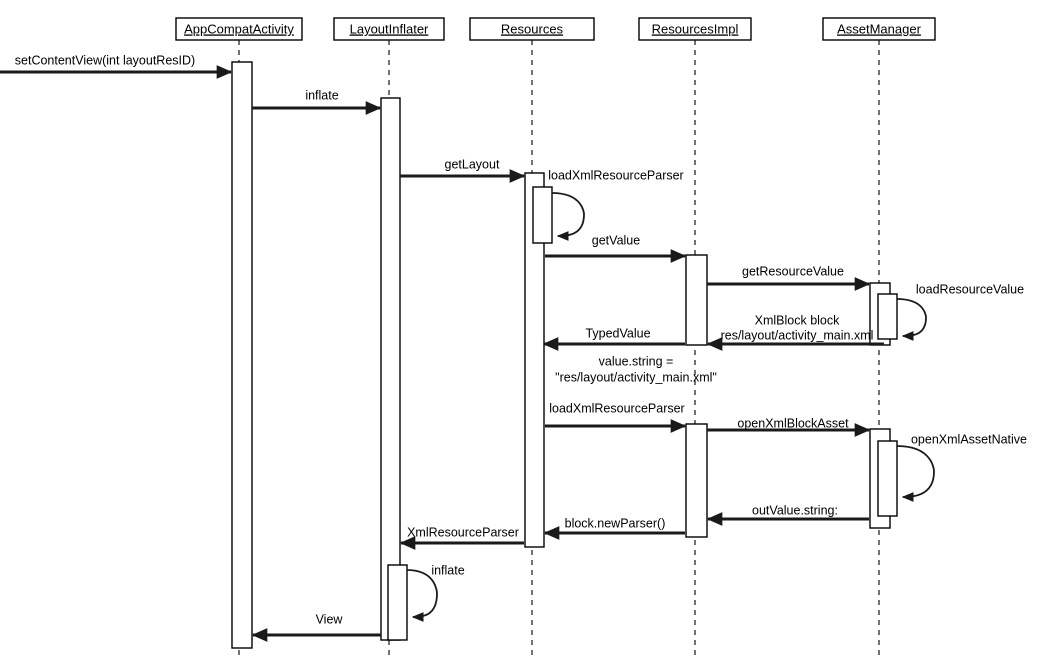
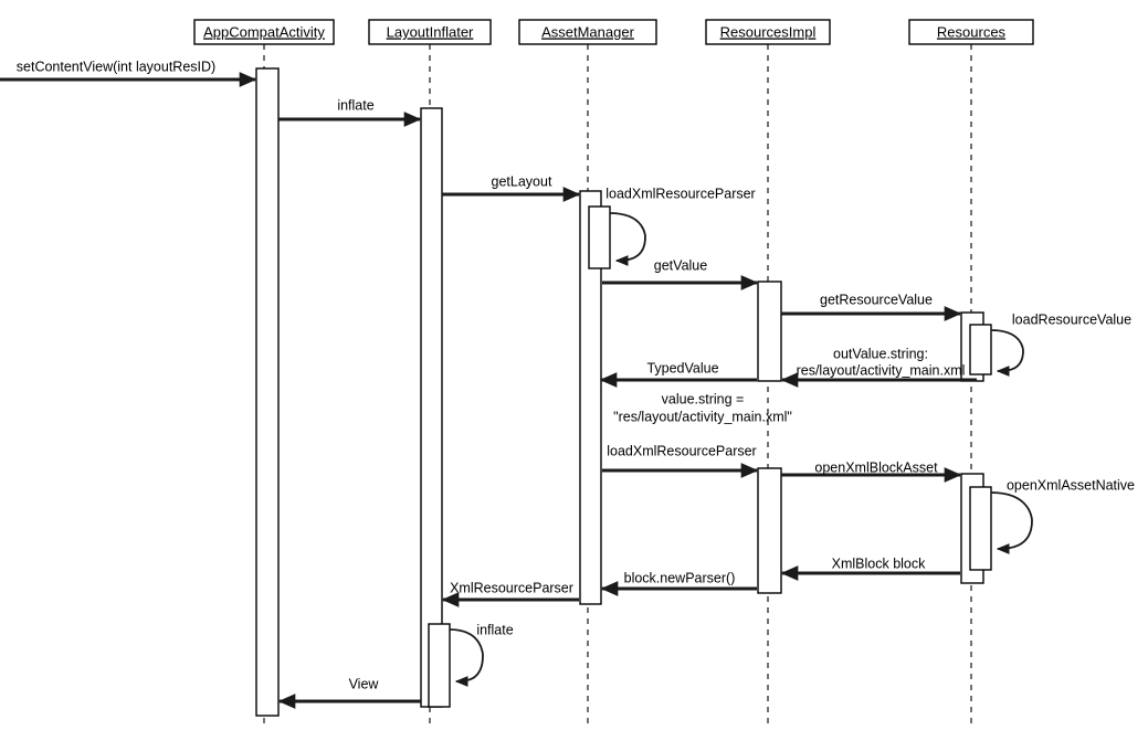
  AppCompatActivity
  LayoutInflater
- Resources
+ AssetManager
  ResourcesImpl
- AssetManager
+ Resources
  setContentView(int layoutResID)
  inflate
  getLayout
  loadXmlResourceParser
  getValue
  getResourceValue
  loadResourceValue
- XmlBlock block
+ outValue.string:
  res/layout/activity_main.xml
  TypedValue
  value.string =
  "res/layout/activity_main.xml"
  loadXmlResourceParser
  openXmlBlockAsset
  openXmlAssetNative
- outValue.string:
+ XmlBlock block
  block.newParser()
  XmlResourceParser
  inflate
  View
